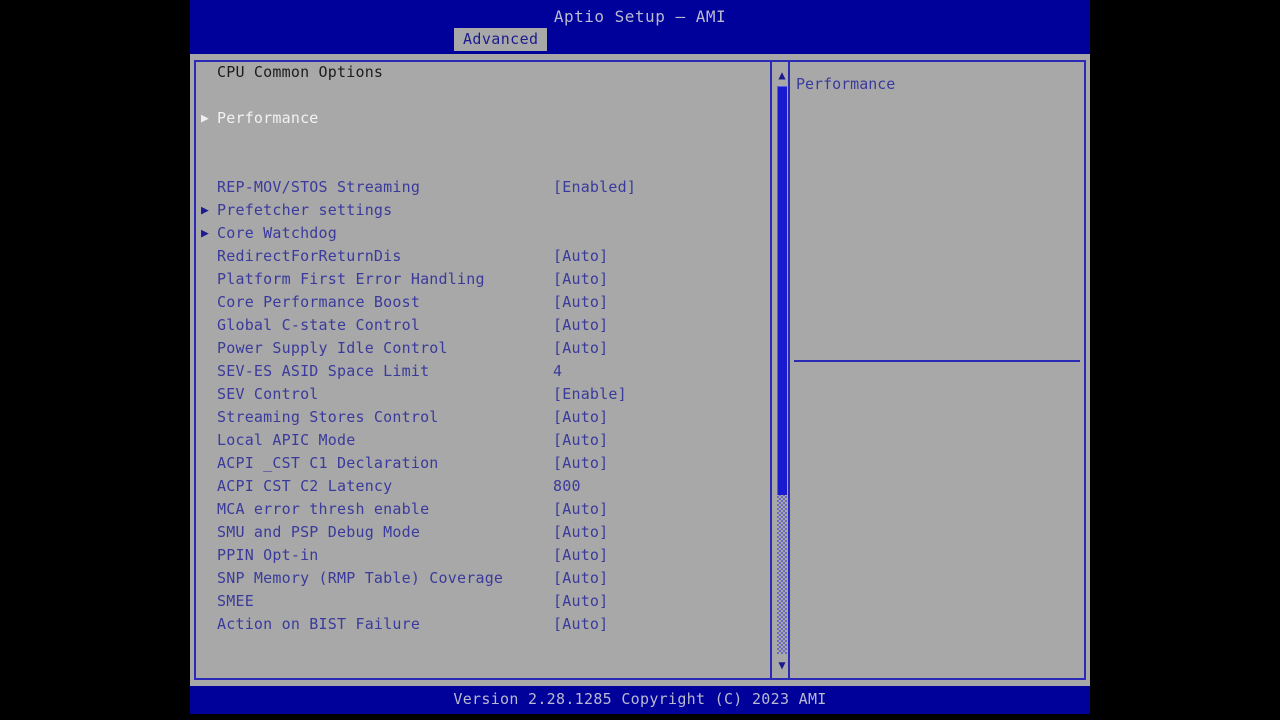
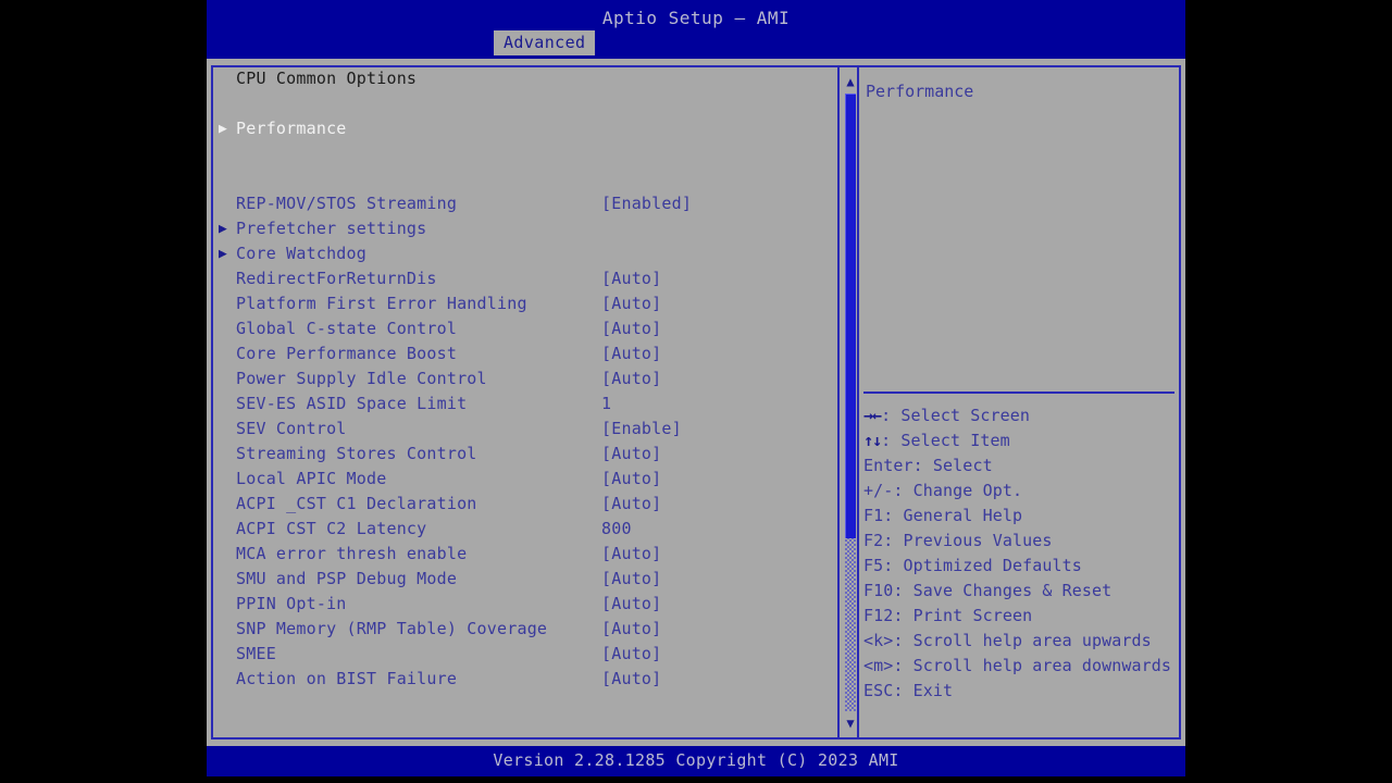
  Aptio Setup – AMI
  Advanced
  CPU Common Options
  ▶
  Performance
  REP-MOV/STOS Streaming
  [Enabled]
  ▶
  Prefetcher settings
  ▶
  Core Watchdog
  RedirectForReturnDis
  [Auto]
  Platform First Error Handling
  [Auto]
- Core Performance Boost
+ Global C-state Control
  [Auto]
- Global C-state Control
+ Core Performance Boost
  [Auto]
  Power Supply Idle Control
  [Auto]
  SEV-ES ASID Space Limit
- 4
+ 1
  SEV Control
  [Enable]
  Streaming Stores Control
  [Auto]
  Local APIC Mode
  [Auto]
  ACPI _CST C1 Declaration
  [Auto]
  ACPI CST C2 Latency
  800
  MCA error thresh enable
  [Auto]
  SMU and PSP Debug Mode
  [Auto]
  PPIN Opt-in
  [Auto]
  SNP Memory (RMP Table) Coverage
  [Auto]
  SMEE
  [Auto]
  Action on BIST Failure
  [Auto]
  ▲
  ▼
  Performance
+ →←: Select Screen
+ ↑↓: Select Item
+ Enter: Select
+ +/-: Change Opt.
+ F1: General Help
+ F2: Previous Values
+ F5: Optimized Defaults
+ F10: Save Changes & Reset
+ F12: Print Screen
+ <k>: Scroll help area upwards
+ <m>: Scroll help area downwards
+ ESC: Exit
  Version 2.28.1285 Copyright (C) 2023 AMI
